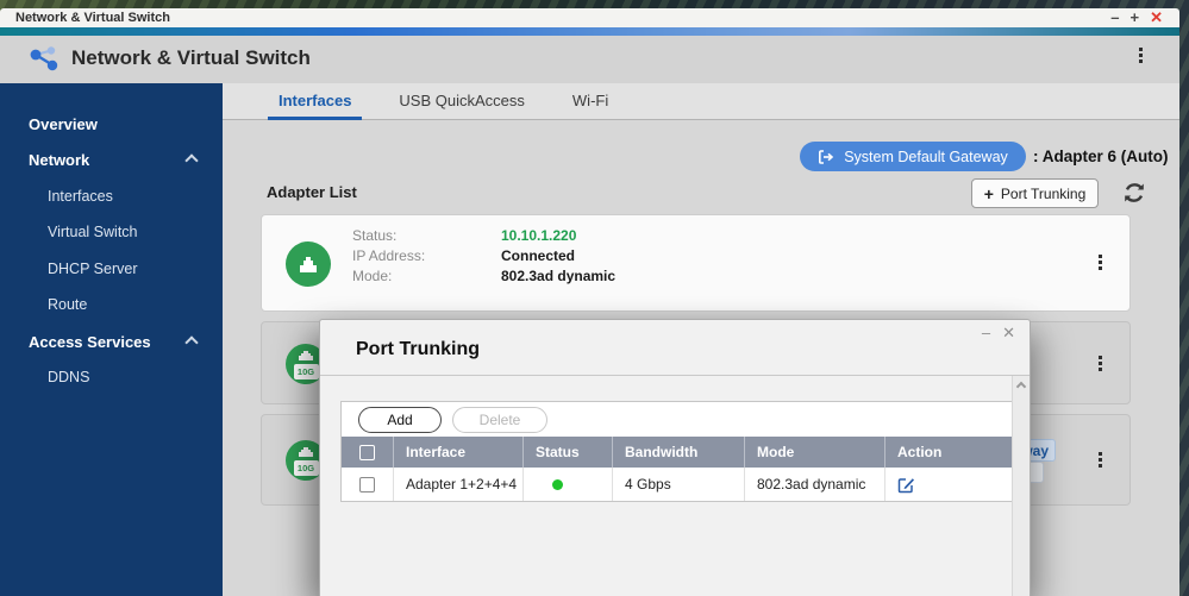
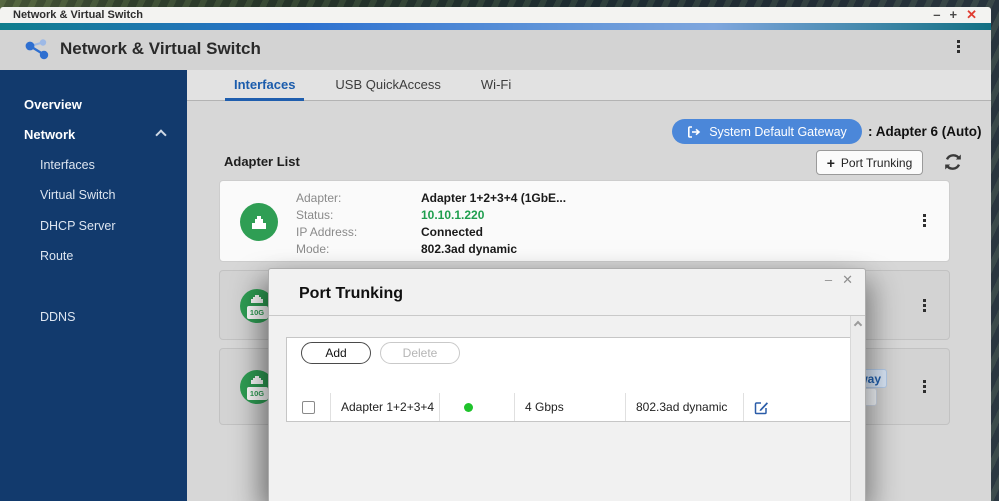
  Network & Virtual Switch
  –
  +
  ✕
  Network & Virtual Switch
  Overview
  Network
  Interfaces
  Virtual Switch
  DHCP Server
  Route
- Access Services
  DDNS
  Interfaces
  USB QuickAccess
  Wi-Fi
  System Default Gateway
  : Adapter 6 (Auto)
  Adapter List
  +
  Port Trunking
+ Adapter:
+ Adapter 1+2+3+4 (1GbE...
  Status:
  10.10.1.220
  IP Address:
  Connected
  Mode:
  802.3ad dynamic
  10G
  10G
  Port Trunking
  –
  ✕
  Add
  Delete
- Interface
- Status
- Bandwidth
- Mode
- Action
- Adapter 1+2+4+4
+ Adapter 1+2+3+4
  4 Gbps
  802.3ad dynamic
